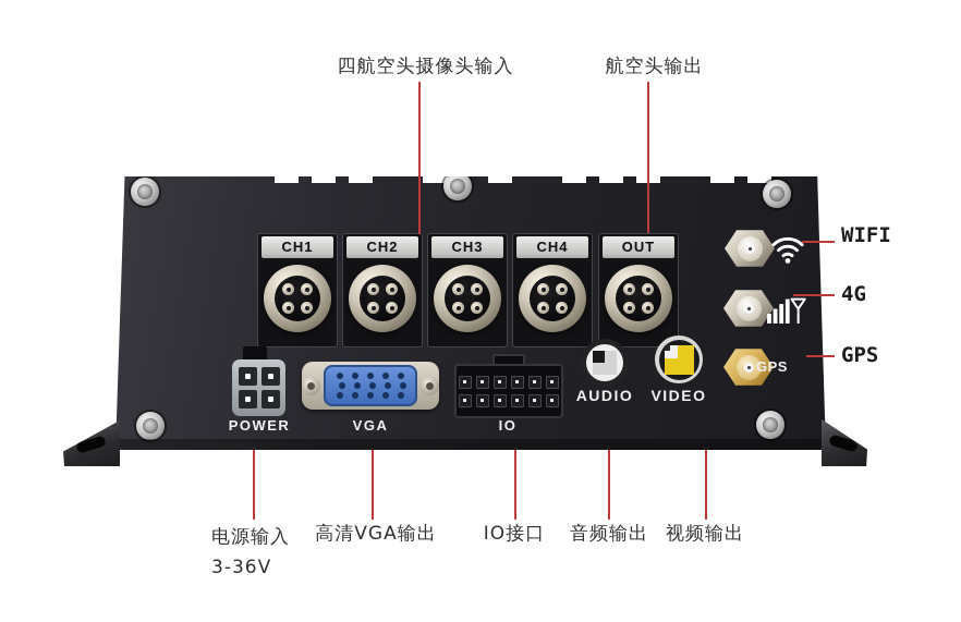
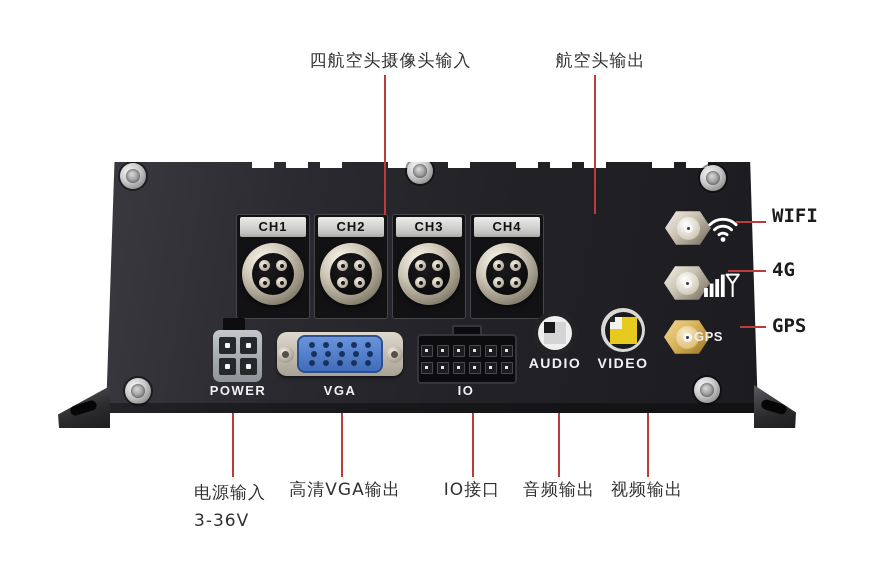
  四航空头摄像头输入
  航空头输出
  CH1
  CH2
  CH3
  CH4
- OUT
  POWER
  VGA
  IO
  AUDIO
  VIDEO
  GPS
  WIFI
  4G
  GPS
  电源输入
  3-36V
  高清VGA输出
  IO接口
  音频输出
  视频输出
